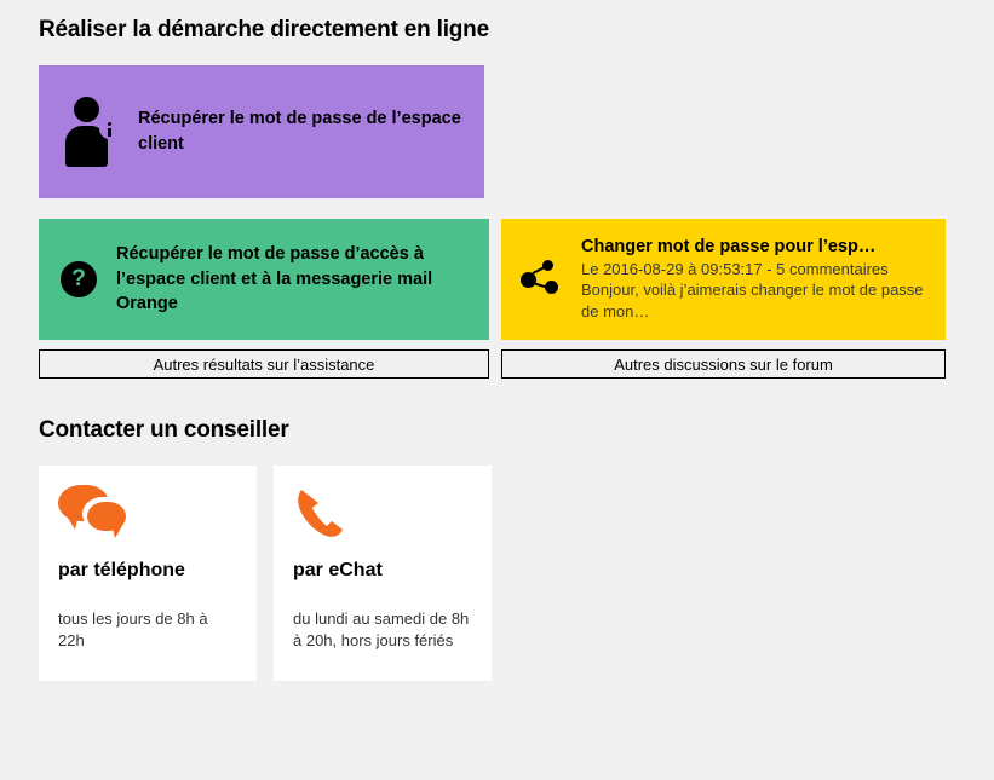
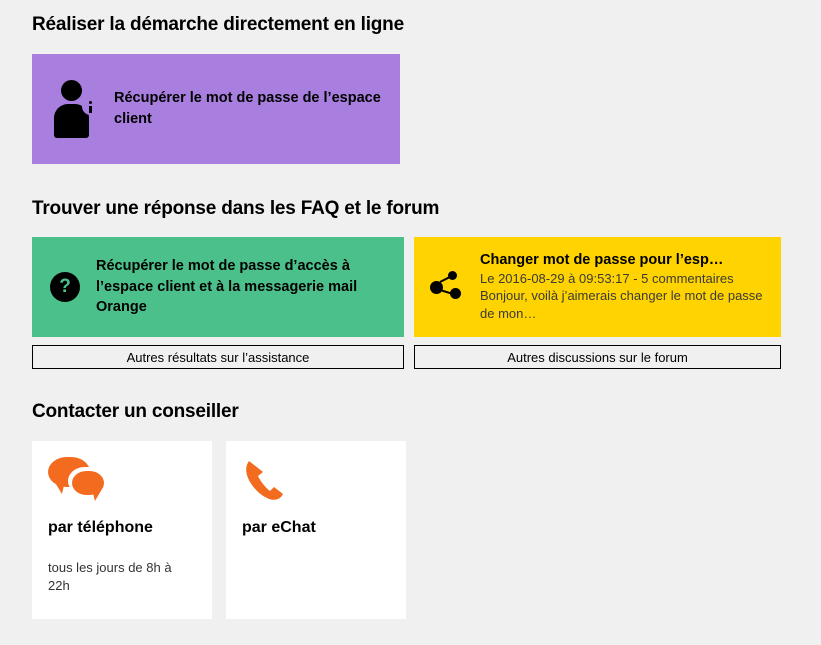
  Réaliser la démarche directement en ligne
  Récupérer le mot de passe de l’espace client
+ Trouver une réponse dans les FAQ et le forum
  ?
  Récupérer le mot de passe d’accès à l’espace client et à la messagerie mail Orange
  Autres résultats sur l’assistance
  Changer mot de passe pour l’esp…
  Le 2016-08-29 à 09:53:17 - 5 commentaires
  Bonjour, voilà j’aimerais changer le mot de passe de mon…
  Autres discussions sur le forum
  Contacter un conseiller
  par téléphone
  tous les jours de 8h à 22h
  par eChat
- du lundi au samedi de 8h à 20h, hors jours fériés
